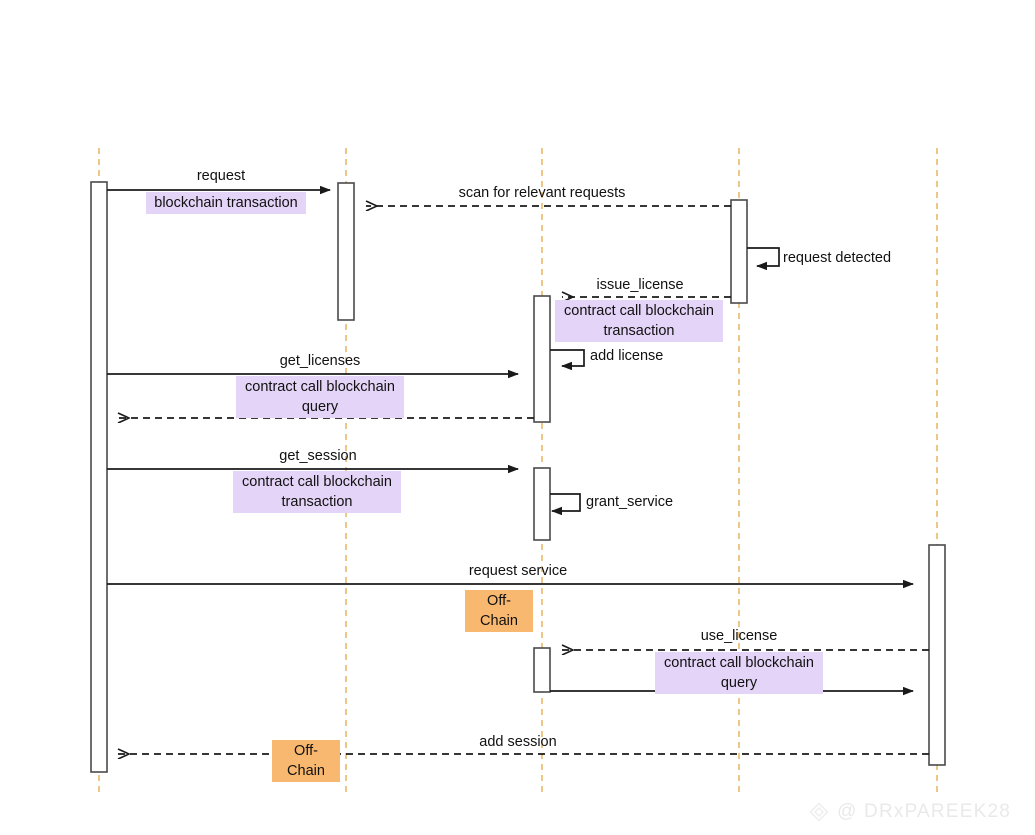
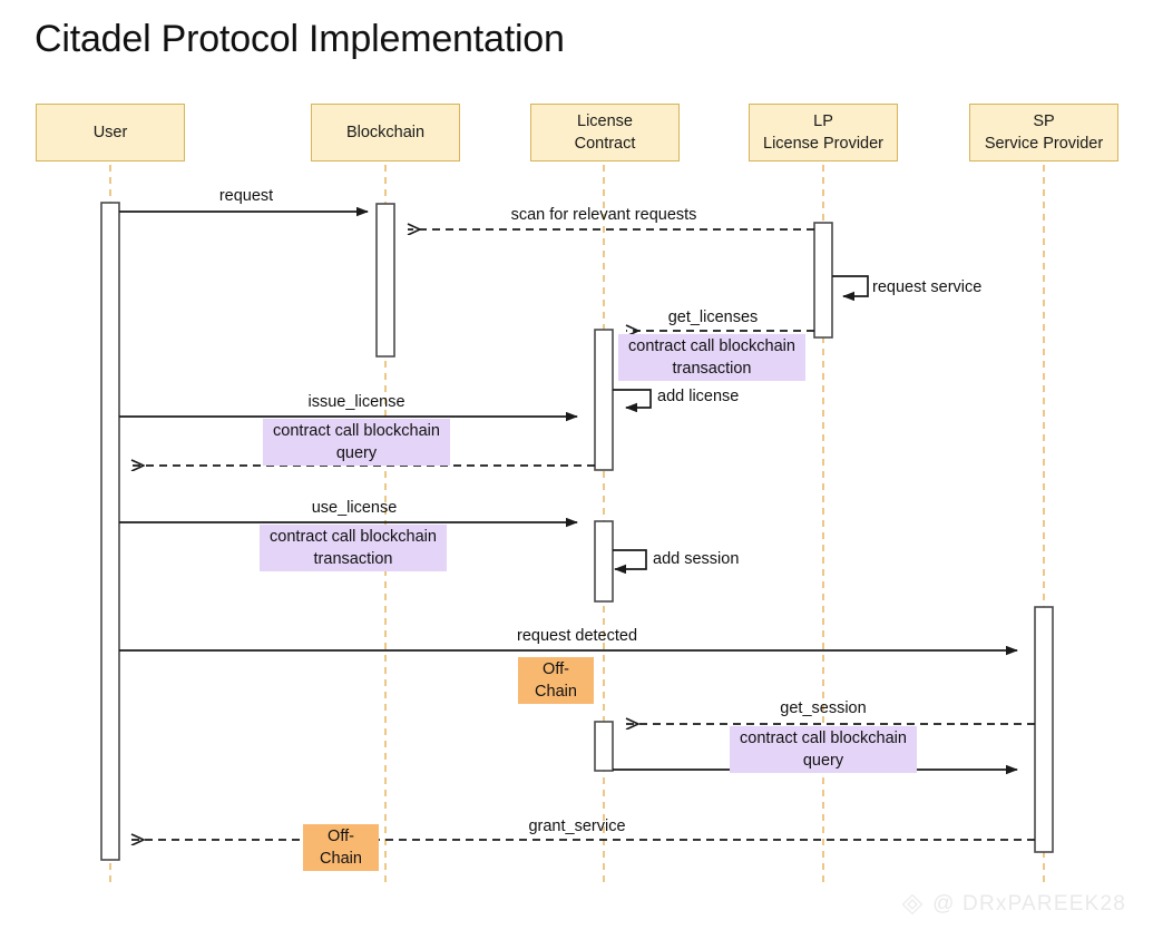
+ Citadel Protocol Implementation
+ User
+ Blockchain
+ License
+ Contract
+ LP
+ License Provider
+ SP
+ Service Provider
  request
  scan for relevant requests
- request detected
+ request service
- issue_license
+ get_licenses
  add license
- get_licenses
+ issue_license
- get_session
+ use_license
- grant_service
+ add session
- request service
+ request detected
- use_license
+ get_session
- add session
+ grant_service
- blockchain transaction
  contract call blockchain
  transaction
  contract call blockchain
  query
  contract call blockchain
  transaction
  Off-Chain
  contract call blockchain
  query
  Off-Chain
